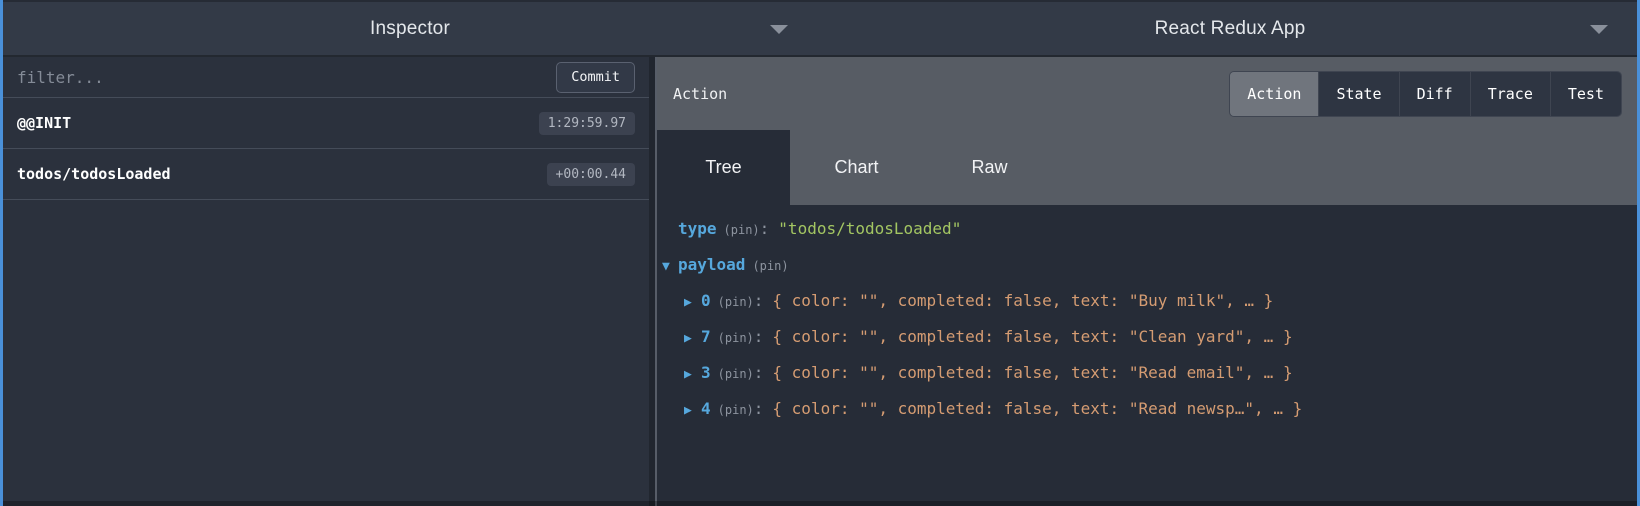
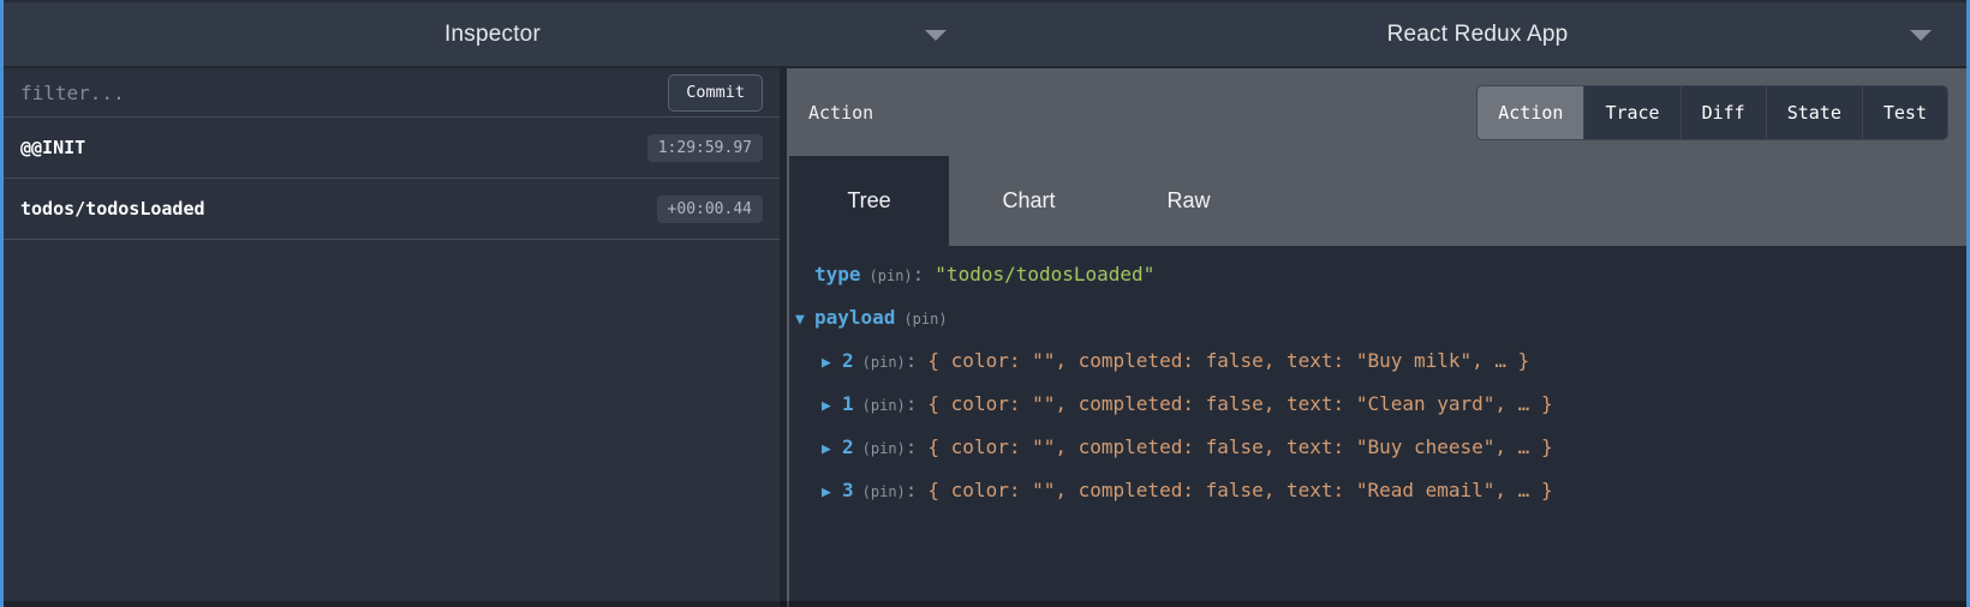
  Inspector
  React Redux App
  filter...
  Commit
  @@INIT
  1:29:59.97
  todos/todosLoaded
  +00:00.44
  Action
  Action
- State
+ Trace
  Diff
- Trace
+ State
  Test
  Tree
  Chart
  Raw
  type (pin): "todos/todosLoaded"
  ▼ payload (pin)
- ▶ 0 (pin): { color: "", completed: false, text: "Buy milk", … }
+ ▶ 2 (pin): { color: "", completed: false, text: "Buy milk", … }
- ▶ 7 (pin): { color: "", completed: false, text: "Clean yard", … }
+ ▶ 1 (pin): { color: "", completed: false, text: "Clean yard", … }
+ ▶ 2 (pin): { color: "", completed: false, text: "Buy cheese", … }
  ▶ 3 (pin): { color: "", completed: false, text: "Read email", … }
- ▶ 4 (pin): { color: "", completed: false, text: "Read newsp…", … }
